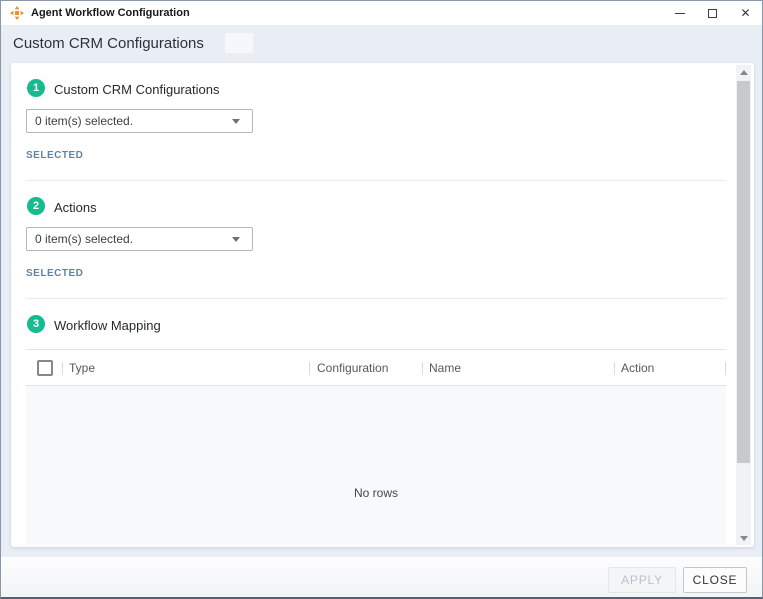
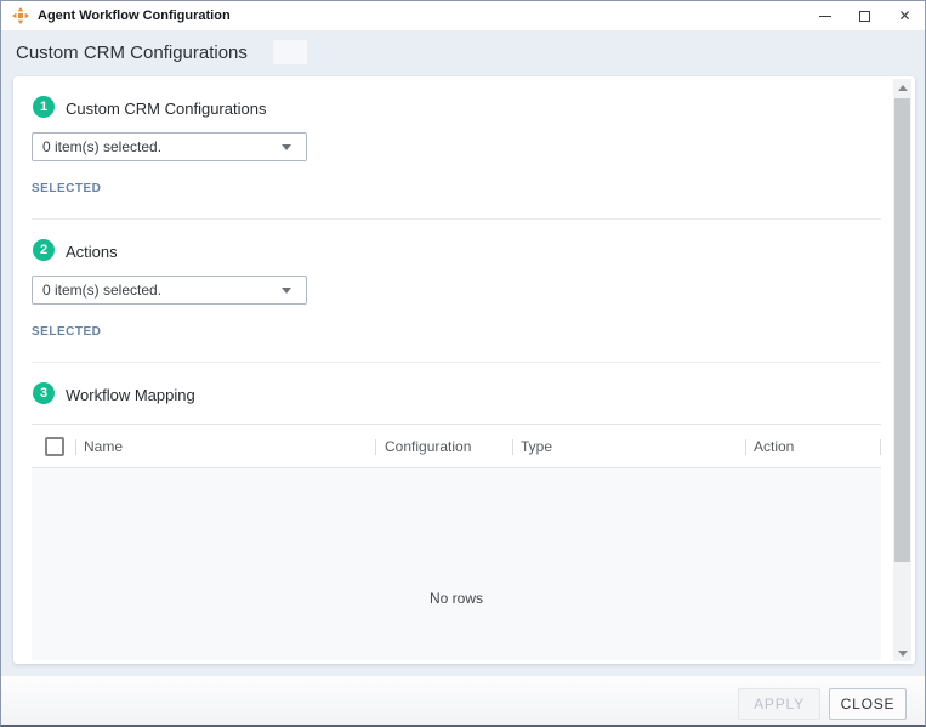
  Agent Workflow Configuration
  ✕
  Custom CRM Configurations
  1
  Custom CRM Configurations
  0 item(s) selected.
  SELECTED
  2
  Actions
  0 item(s) selected.
  SELECTED
  3
  Workflow Mapping
- Type
+ Name
  Configuration
- Name
+ Type
  Action
  No rows
  APPLY
  CLOSE
